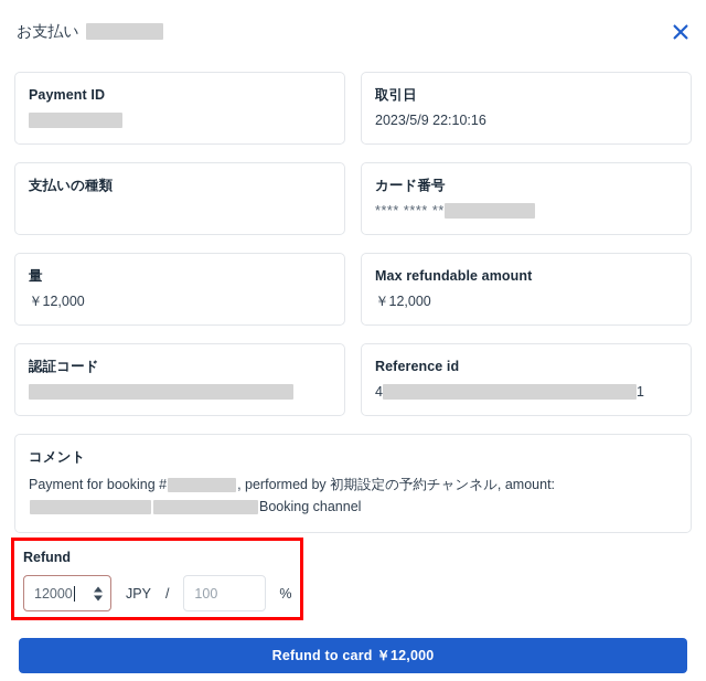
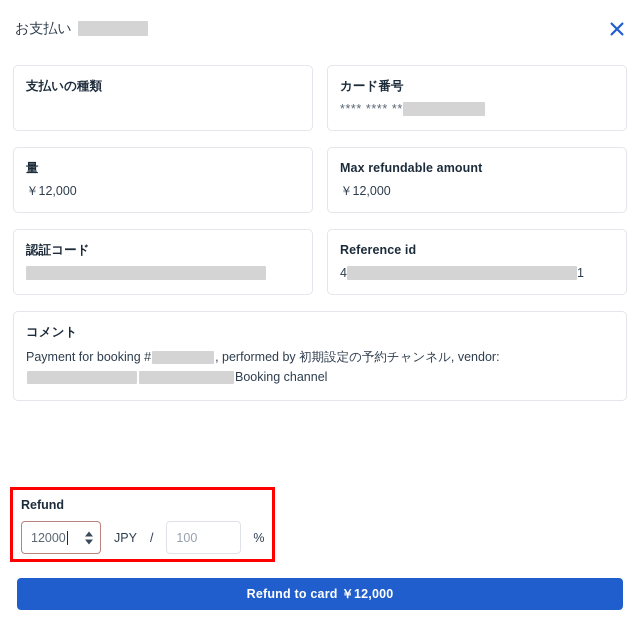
  お支払い
- Payment ID
- 取引日
- 2023/5/9 22:10:16
  支払いの種類
  カード番号
  **** **** **
  量
  ￥12,000
  Max refundable amount
  ￥12,000
  認証コード
  Reference id
  4
  1
  コメント
- Payment for booking # , performed by 初期設定の予約チャンネル, amount: Booking channel
+ Payment for booking # , performed by 初期設定の予約チャンネル, vendor: Booking channel
  Refund
  12000
  JPY
  /
  100
  %
  Refund to card ￥12,000
